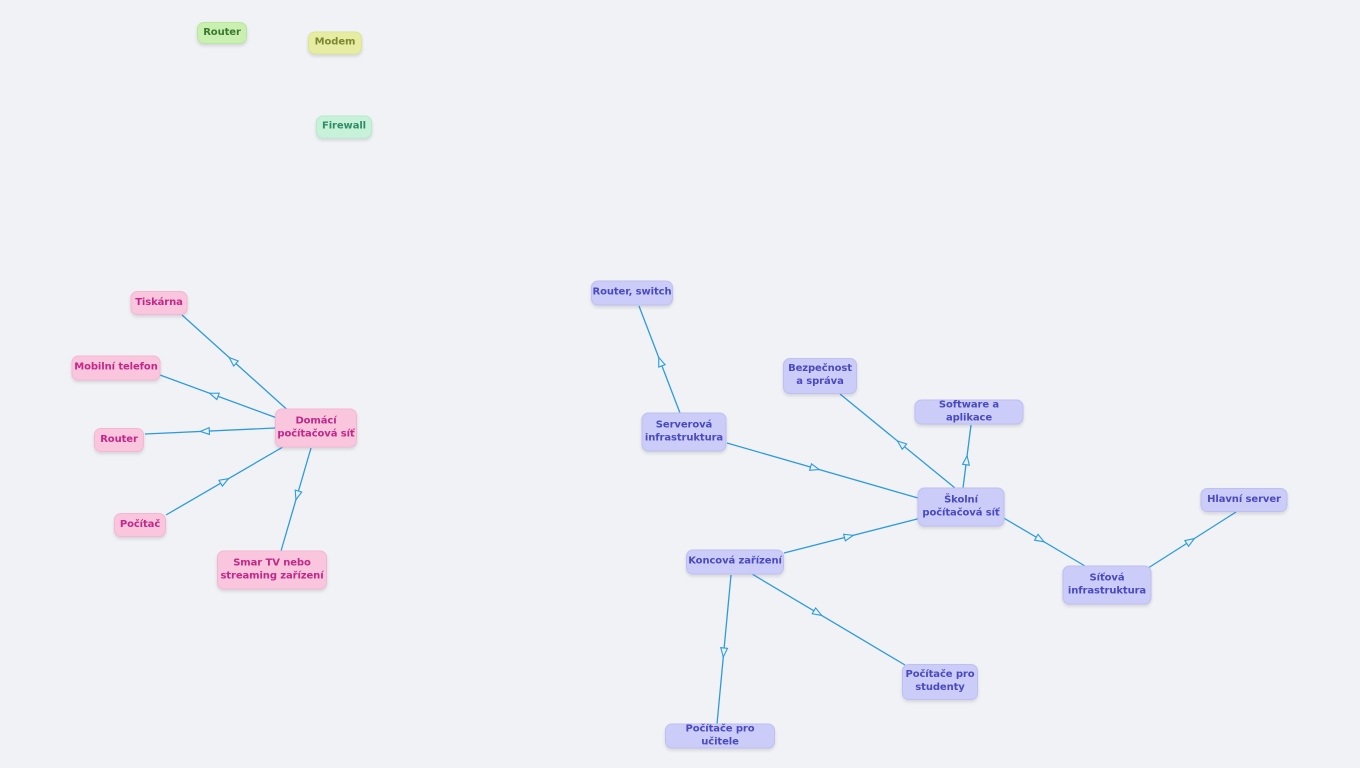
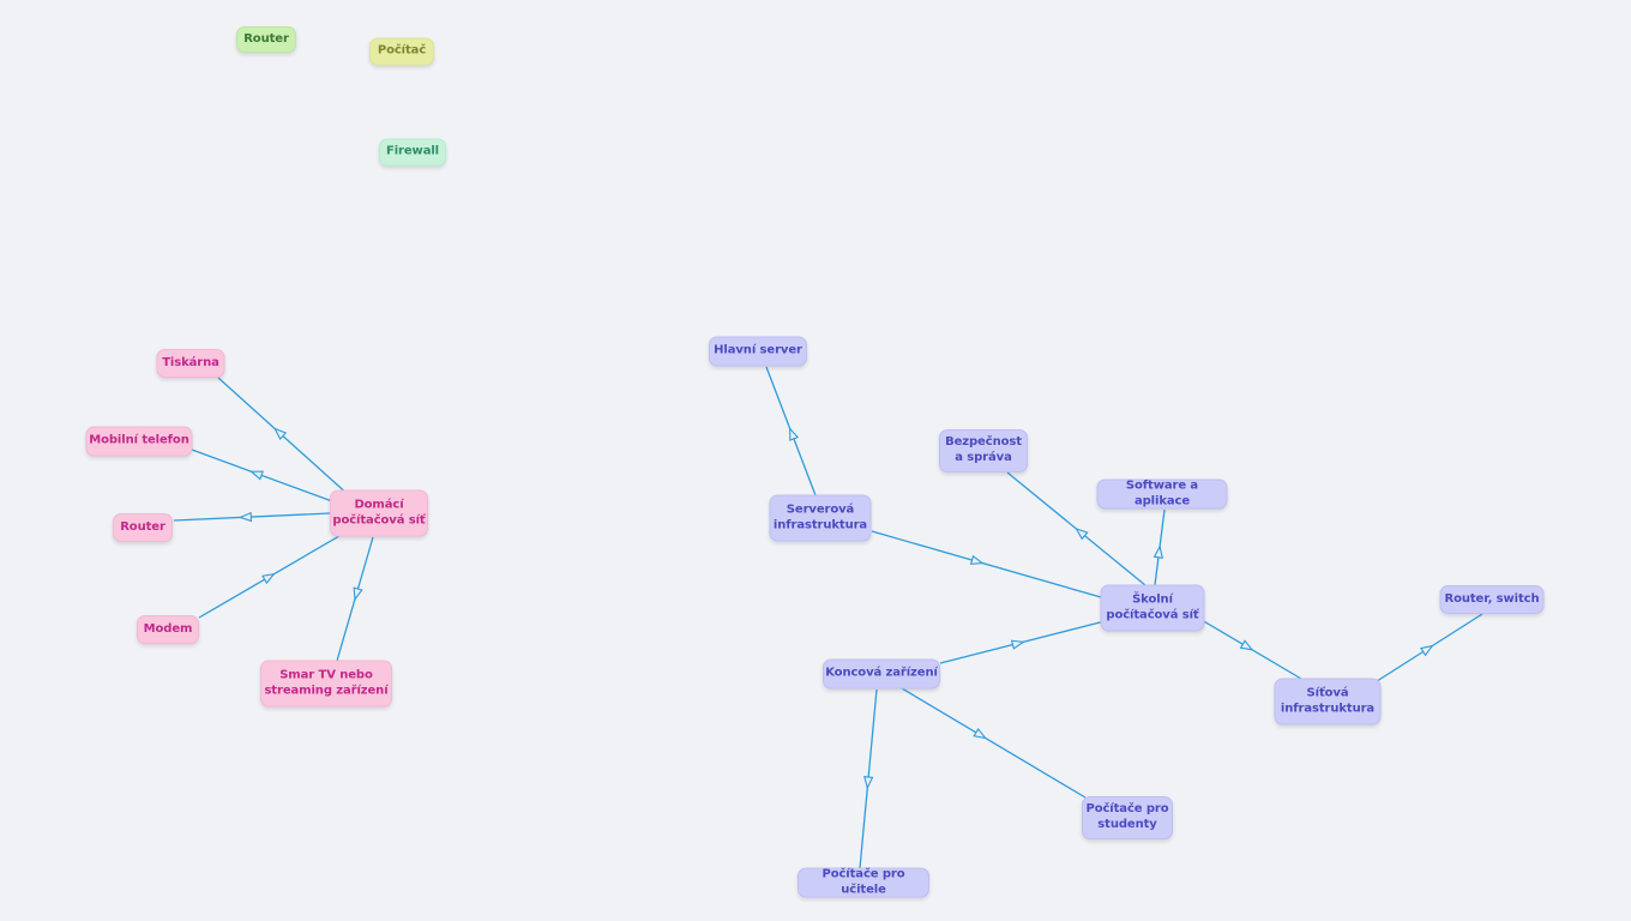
  Router
- Modem
+ Počítač
  Firewall
  Tiskárna
  Mobilní telefon
  Router
- Počítač
+ Modem
  Smar TV nebo
  streaming zařízení
  Domácí
  počítačová síť
- Router, switch
+ Hlavní server
  Serverová
  infrastruktura
  Bezpečnost
  a správa
  Software a aplikace
  Školní
  počítačová síť
  Koncová zařízení
  Síťová
  infrastruktura
- Hlavní server
+ Router, switch
  Počítače pro
  studenty
  Počítače pro učitele
